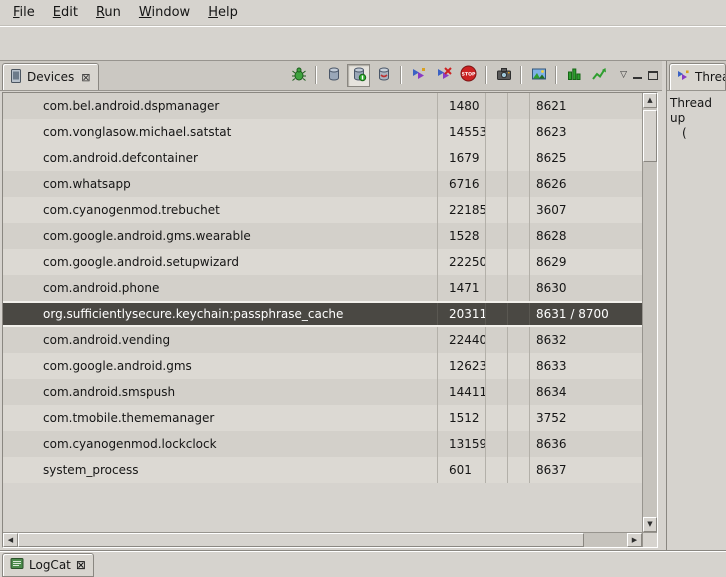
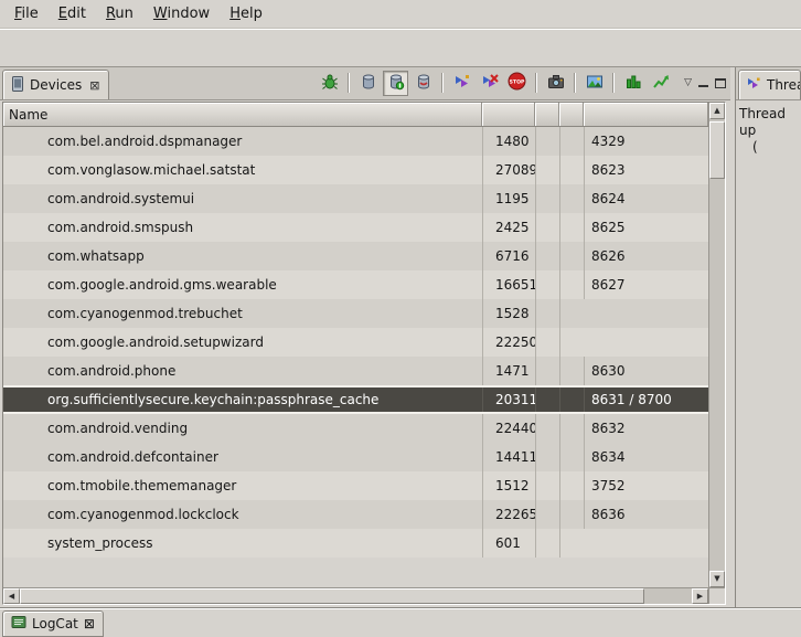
  File
  Edit
  Run
  Window
  Help
  Devices
  ⊠
  ▽
+ Name
  com.bel.android.dspmanager
  1480
- 8621
+ 4329
  com.vonglasow.michael.satstat
- 14553
+ 27089
  8623
+ com.android.systemui
+ 1195
+ 8624
- com.android.defcontainer
+ com.android.smspush
- 1679
+ 2425
  8625
  com.whatsapp
  6716
  8626
- com.cyanogenmod.trebuchet
+ com.google.android.gms.wearable
- 22185
+ 16651
- 3607
+ 8627
- com.google.android.gms.wearable
+ com.cyanogenmod.trebuchet
  1528
- 8628
  com.google.android.setupwizard
  22250
- 8629
  com.android.phone
  1471
  8630
  org.sufficientlysecure.keychain:passphrase_cache
  20311
  8631 / 8700
  com.android.vending
  22440
  8632
- com.google.android.gms
- 12623
- 8633
- com.android.smspush
+ com.android.defcontainer
  14411
  8634
  com.tmobile.thememanager
  1512
  3752
  com.cyanogenmod.lockclock
- 13159
+ 22265
  8636
  system_process
  601
- 8637
  ▲
  ▼
  ◀
  ▶
  Thre
  Thread up
  (
  LogCat
  ⊠
